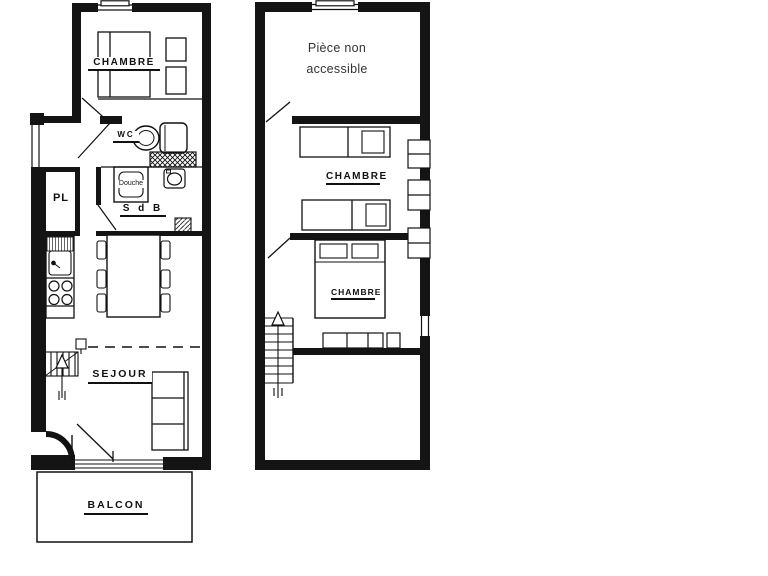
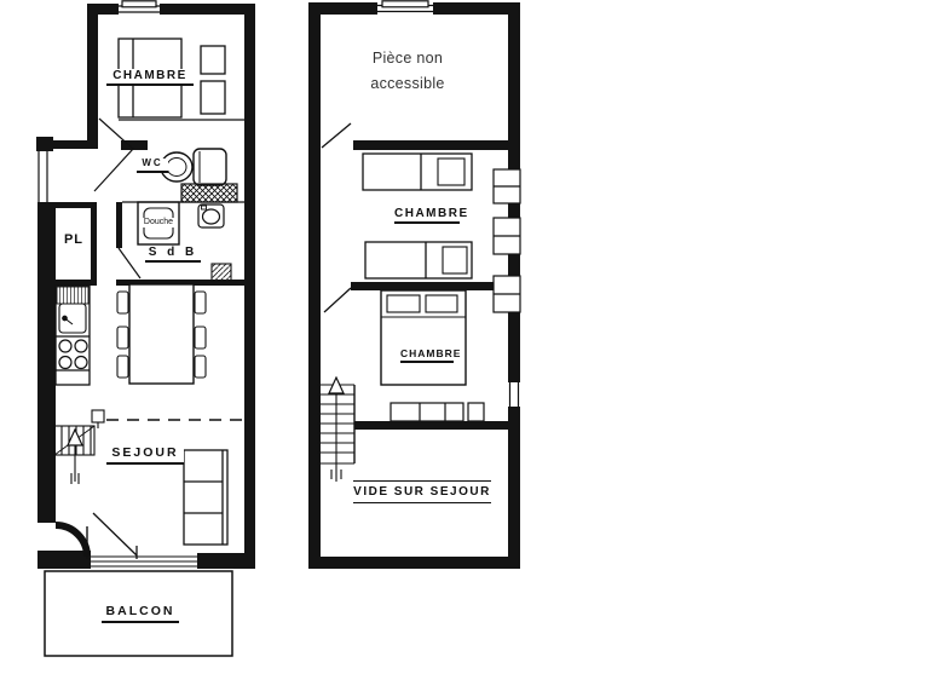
  CHAMBRE
  WC
  S d B
  PL
  SEJOUR
  BALCON
  Pièce non accessible
  CHAMBRE
  CHAMBRE
+ VIDE SUR SEJOUR
